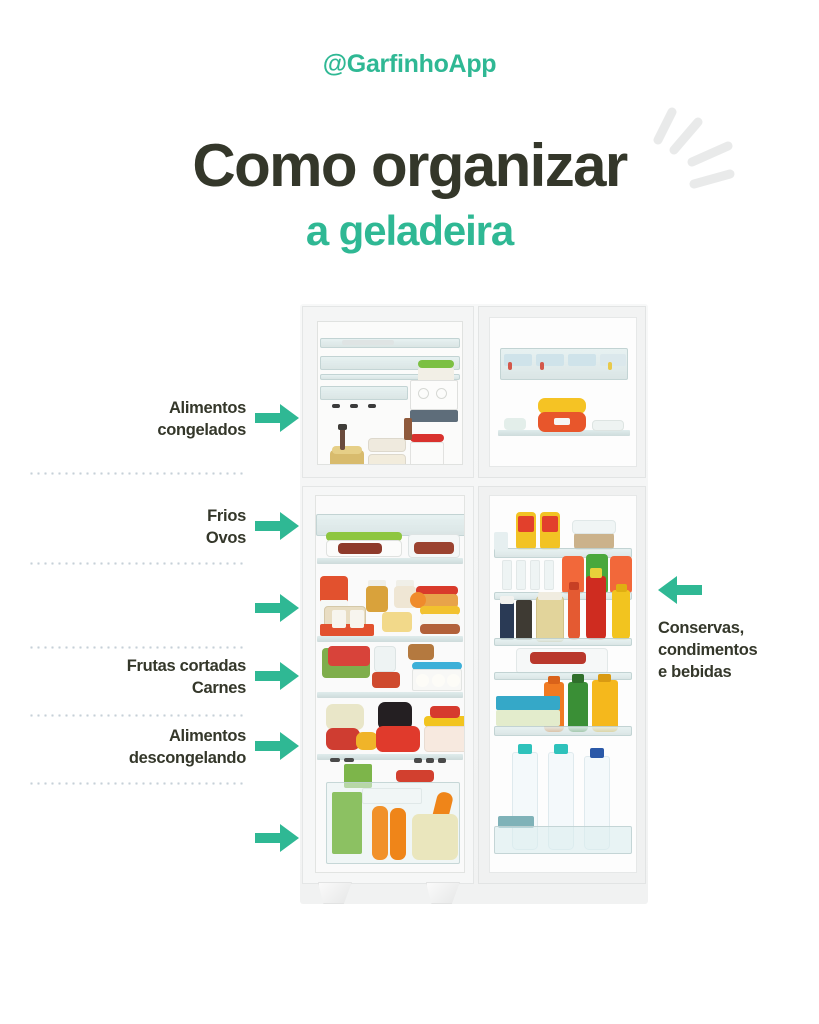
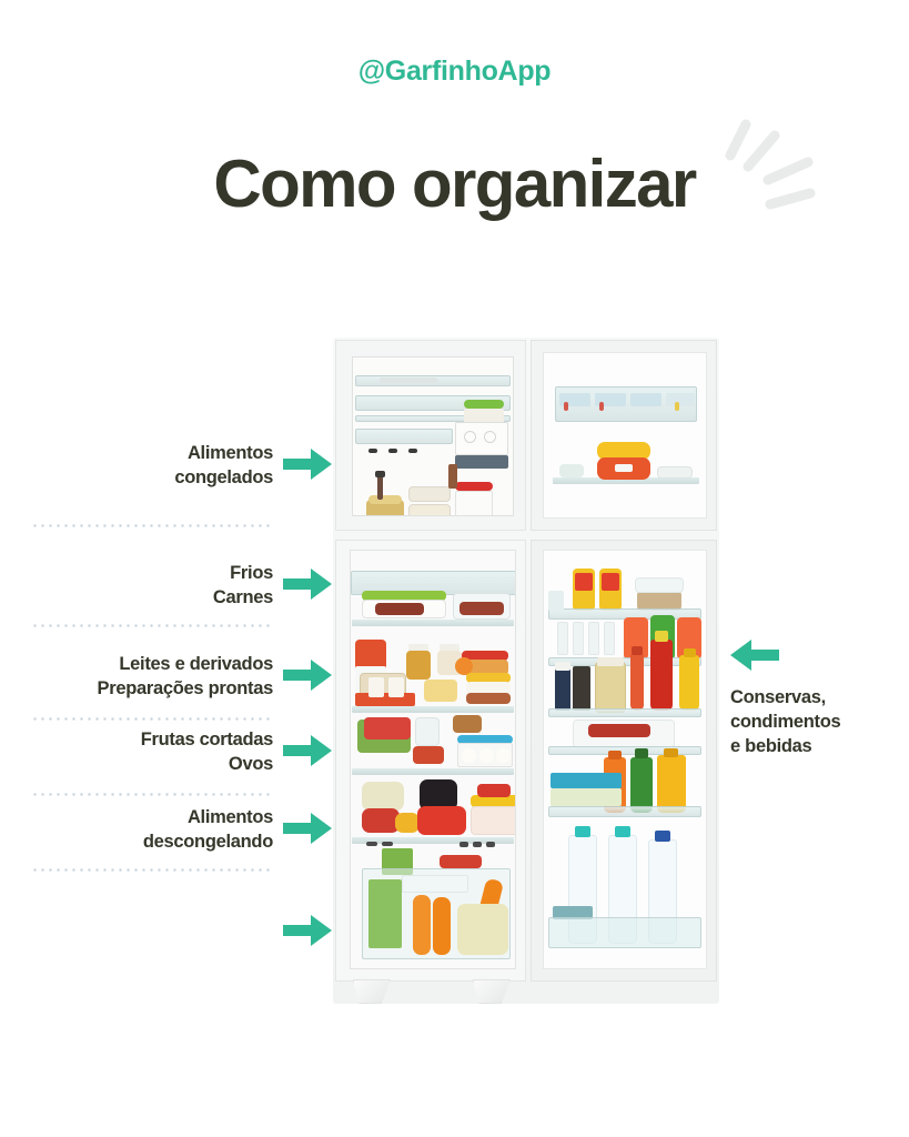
  @GarfinhoApp
  Como organizar
- a geladeira
  Alimentos
  congelados
  Frios
- Ovos
+ Carnes
+ Leites e derivados
+ Preparações prontas
  Frutas cortadas
- Carnes
+ Ovos
  Alimentos
  descongelando
  Conservas,
  condimentos
  e bebidas
